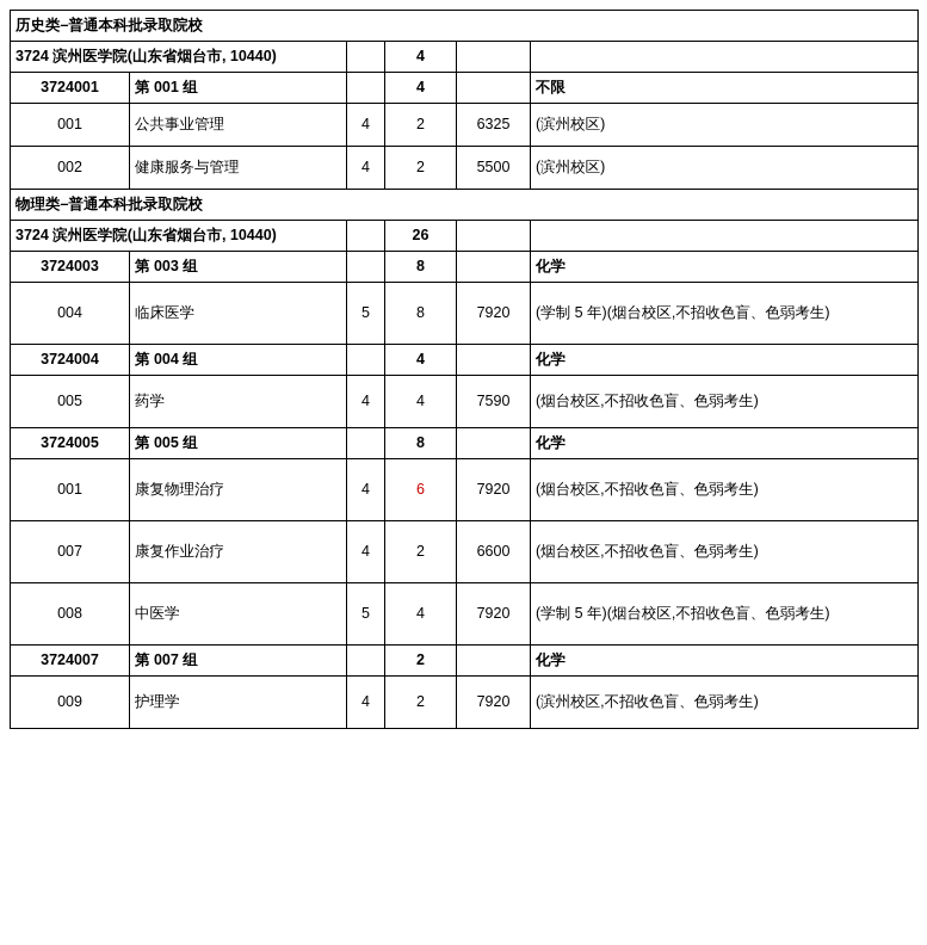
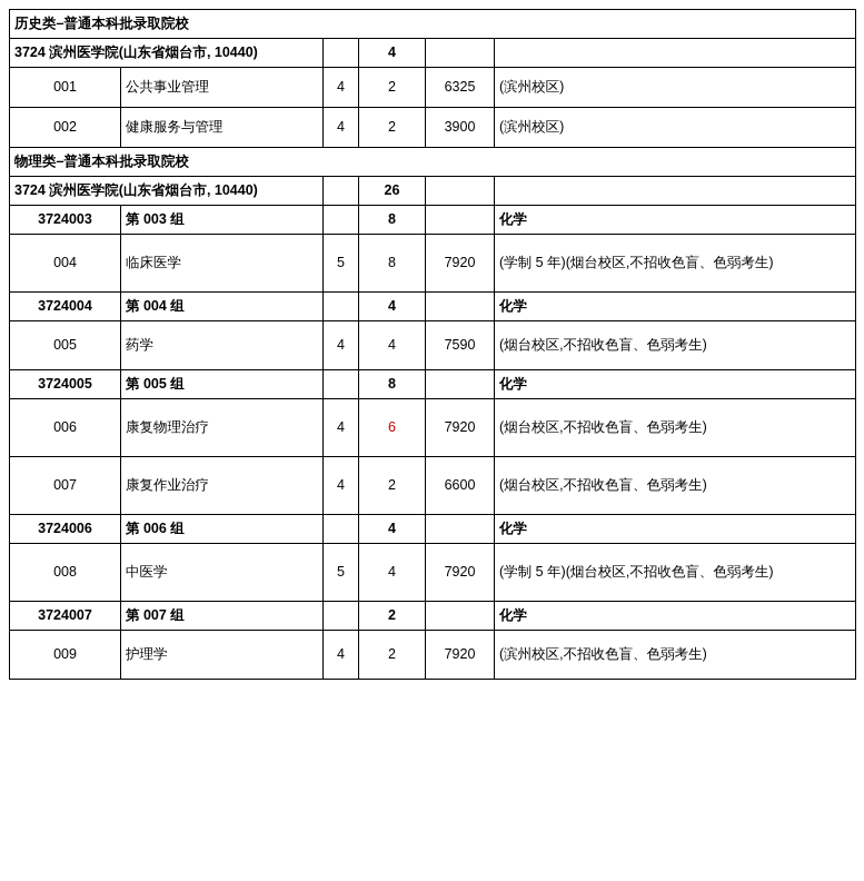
  历史类–普通本科批录取院校
  3724 滨州医学院(山东省烟台市, 10440)		4
- 3724001	第 001 组		4		不限
  001	公共事业管理	4	2	6325	(滨州校区)
- 002	健康服务与管理	4	2	5500	(滨州校区)
+ 002	健康服务与管理	4	2	3900	(滨州校区)
  物理类–普通本科批录取院校
  3724 滨州医学院(山东省烟台市, 10440)		26
  3724003	第 003 组		8		化学
  004	临床医学	5	8	7920	(学制 5 年)(烟台校区,不招收色盲、色弱考生)
  3724004	第 004 组		4		化学
  005	药学	4	4	7590	(烟台校区,不招收色盲、色弱考生)
  3724005	第 005 组		8		化学
- 001	康复物理治疗	4	6	7920	(烟台校区,不招收色盲、色弱考生)
+ 006	康复物理治疗	4	6	7920	(烟台校区,不招收色盲、色弱考生)
  007	康复作业治疗	4	2	6600	(烟台校区,不招收色盲、色弱考生)
+ 3724006	第 006 组		4		化学
  008	中医学	5	4	7920	(学制 5 年)(烟台校区,不招收色盲、色弱考生)
  3724007	第 007 组		2		化学
  009	护理学	4	2	7920	(滨州校区,不招收色盲、色弱考生)
